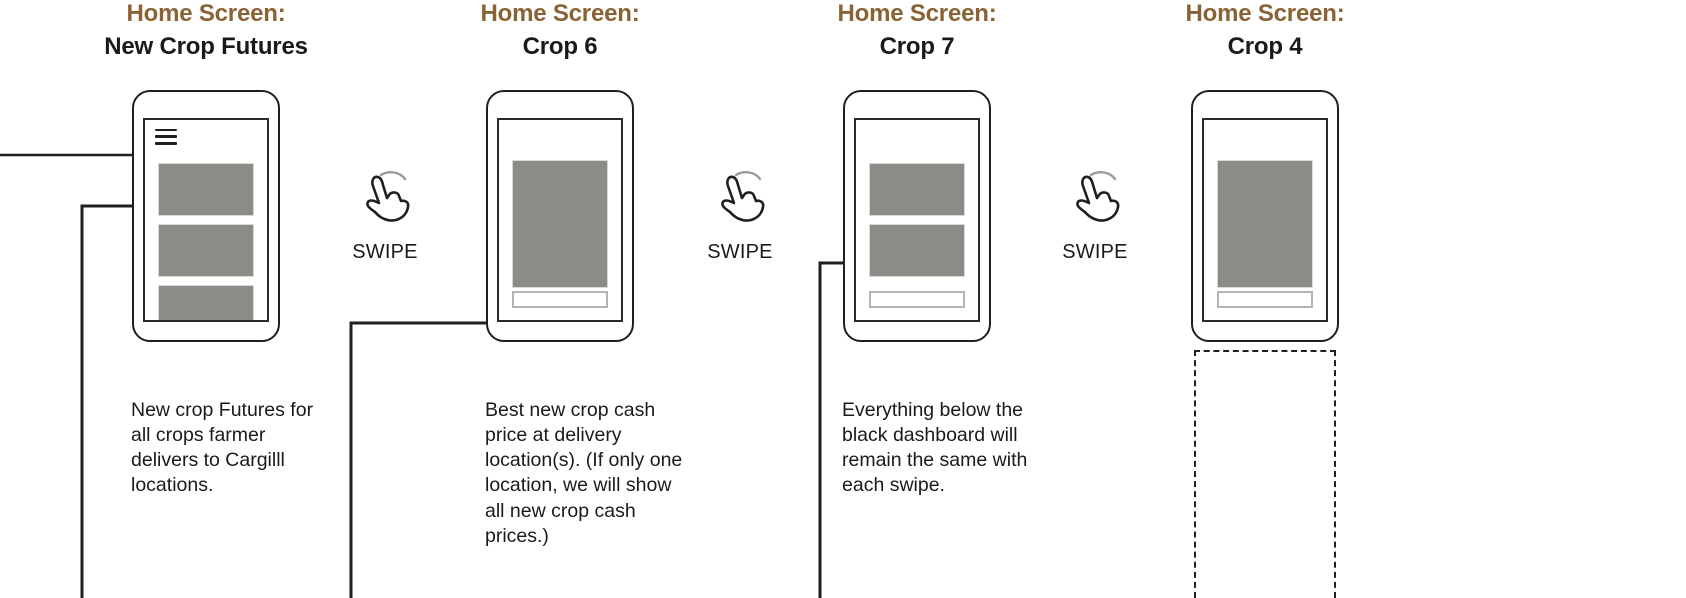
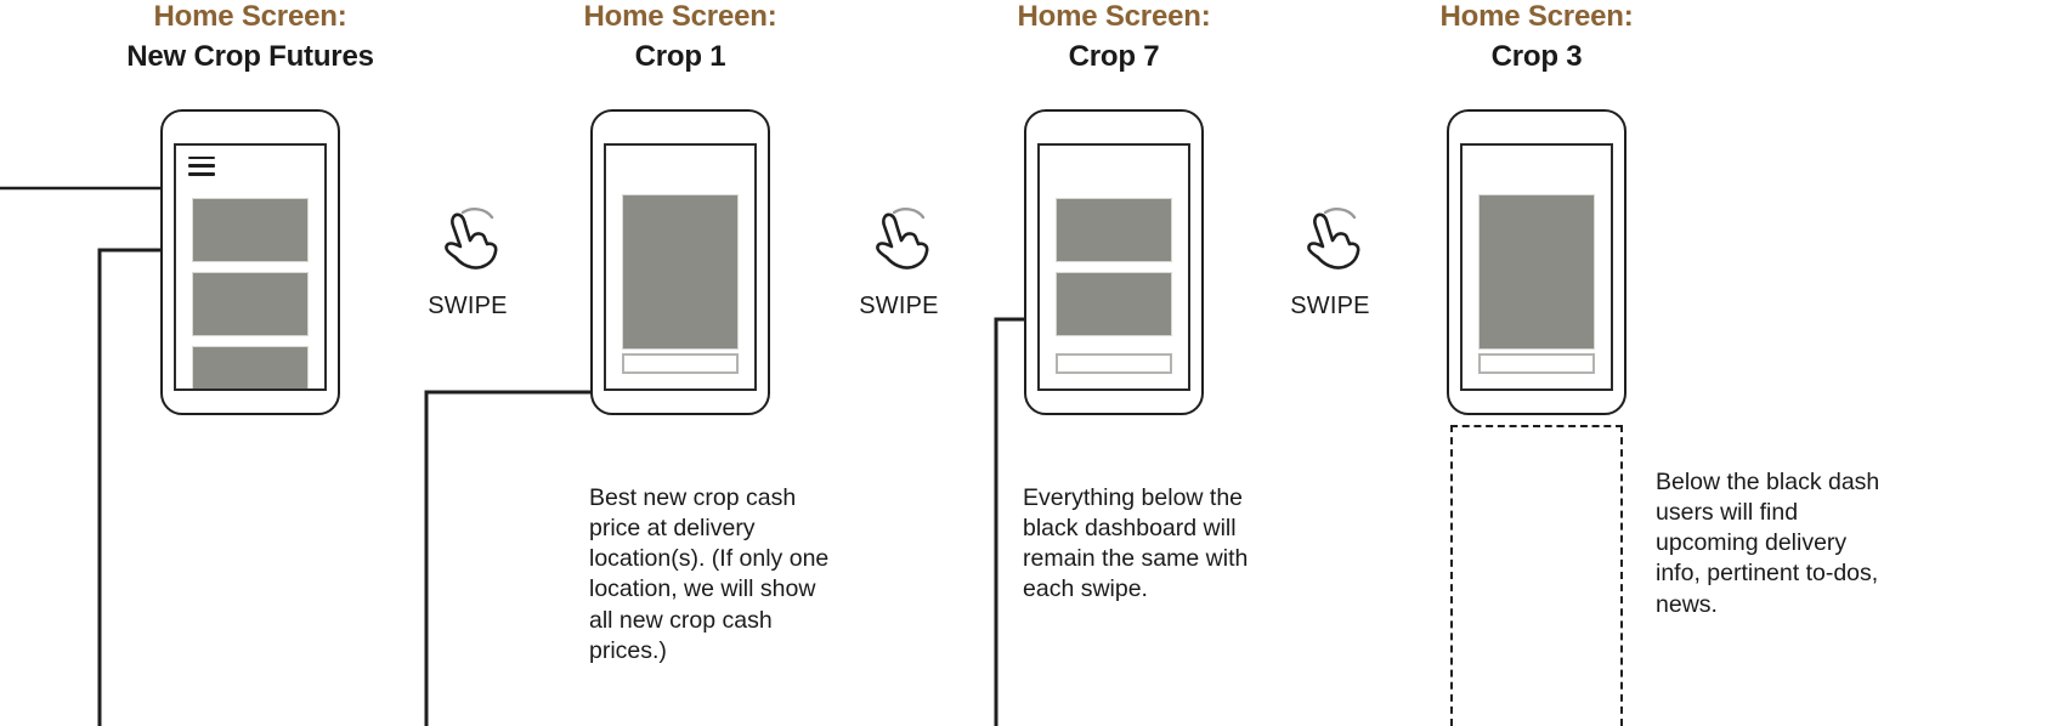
  Home Screen:
  New Crop Futures
- New crop Futures for all crops farmer delivers to Cargilll locations.
  SWIPE
  Home Screen:
- Crop 6
+ Crop 1
  Best new crop cash price at delivery location(s). (If only one location, we will show all new crop cash prices.)
  SWIPE
  Home Screen:
  Crop 7
  Everything below the black dashboard will remain the same with each swipe.
  SWIPE
  Home Screen:
- Crop 4
+ Crop 3
+ Below the black dash users will find upcoming delivery info, pertinent to-dos, news.
